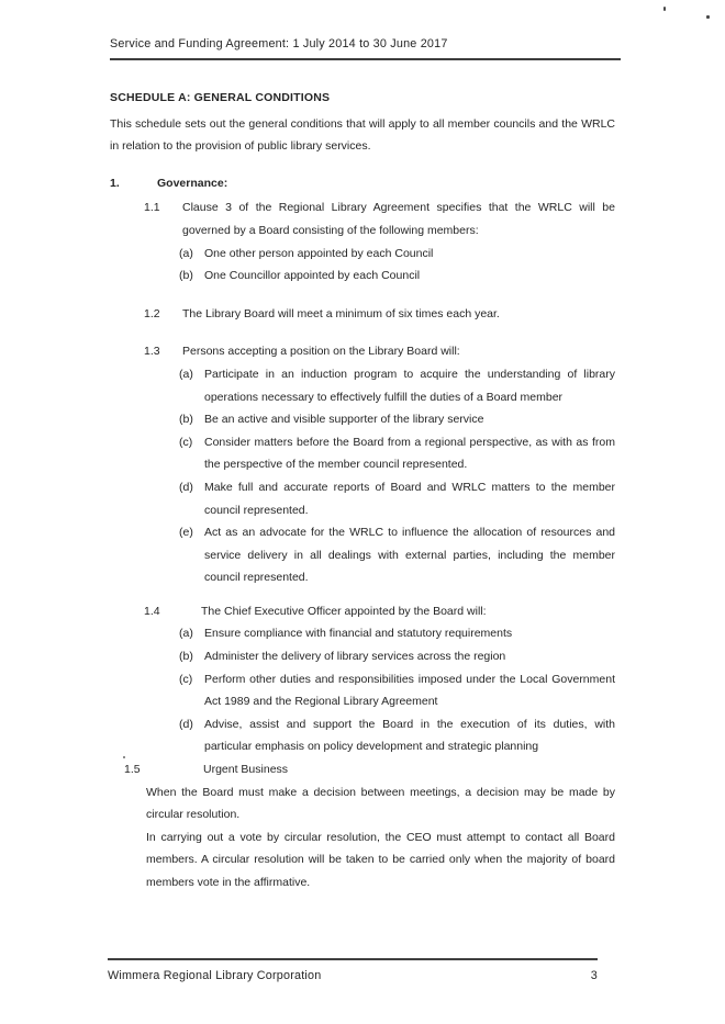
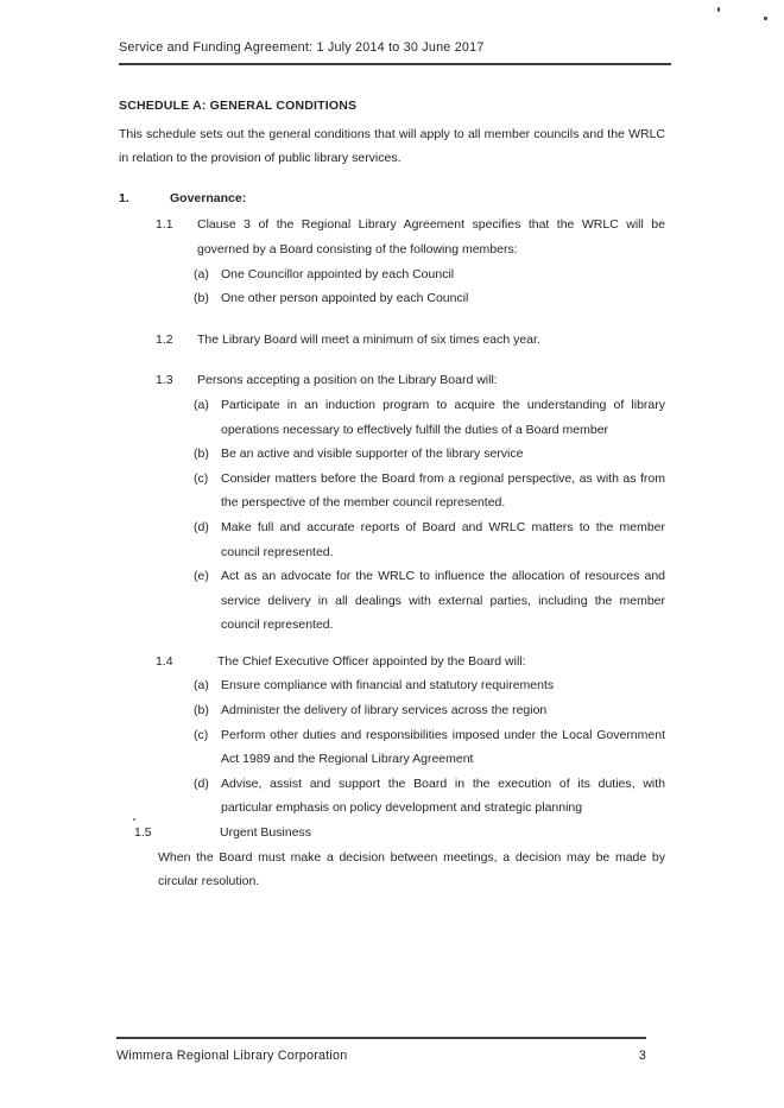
  Service and Funding Agreement: 1 July 2014 to 30 June 2017
  SCHEDULE A: GENERAL CONDITIONS
  This schedule sets out the general conditions that will apply to all member councils and the WRLC in relation to the provision of public library services.
  1.
  Governance:
  1.1
  Clause 3 of the Regional Library Agreement specifies that the WRLC will be governed by a Board consisting of the following members:
  (a)
- One other person appointed by each Council
+ One Councillor appointed by each Council
  (b)
- One Councillor appointed by each Council
+ One other person appointed by each Council
  1.2
  The Library Board will meet a minimum of six times each year.
  1.3
  Persons accepting a position on the Library Board will:
  (a)
  Participate in an induction program to acquire the understanding of library operations necessary to effectively fulfill the duties of a Board member
  (b)
  Be an active and visible supporter of the library service
  (c)
  Consider matters before the Board from a regional perspective, as with as from the perspective of the member council represented.
  (d)
  Make full and accurate reports of Board and WRLC matters to the member council represented.
  (e)
  Act as an advocate for the WRLC to influence the allocation of resources and service delivery in all dealings with external parties, including the member council represented.
  1.4
  The Chief Executive Officer appointed by the Board will:
  (a)
  Ensure compliance with financial and statutory requirements
  (b)
  Administer the delivery of library services across the region
  (c)
  Perform other duties and responsibilities imposed under the Local Government Act 1989 and the Regional Library Agreement
  (d)
  Advise, assist and support the Board in the execution of its duties, with particular emphasis on policy development and strategic planning
  1.5
  Urgent Business
  When the Board must make a decision between meetings, a decision may be made by circular resolution.
- In carrying out a vote by circular resolution, the CEO must attempt to contact all Board members. A circular resolution will be taken to be carried only when the majority of board members vote in the affirmative.
  Wimmera Regional Library Corporation
  3
